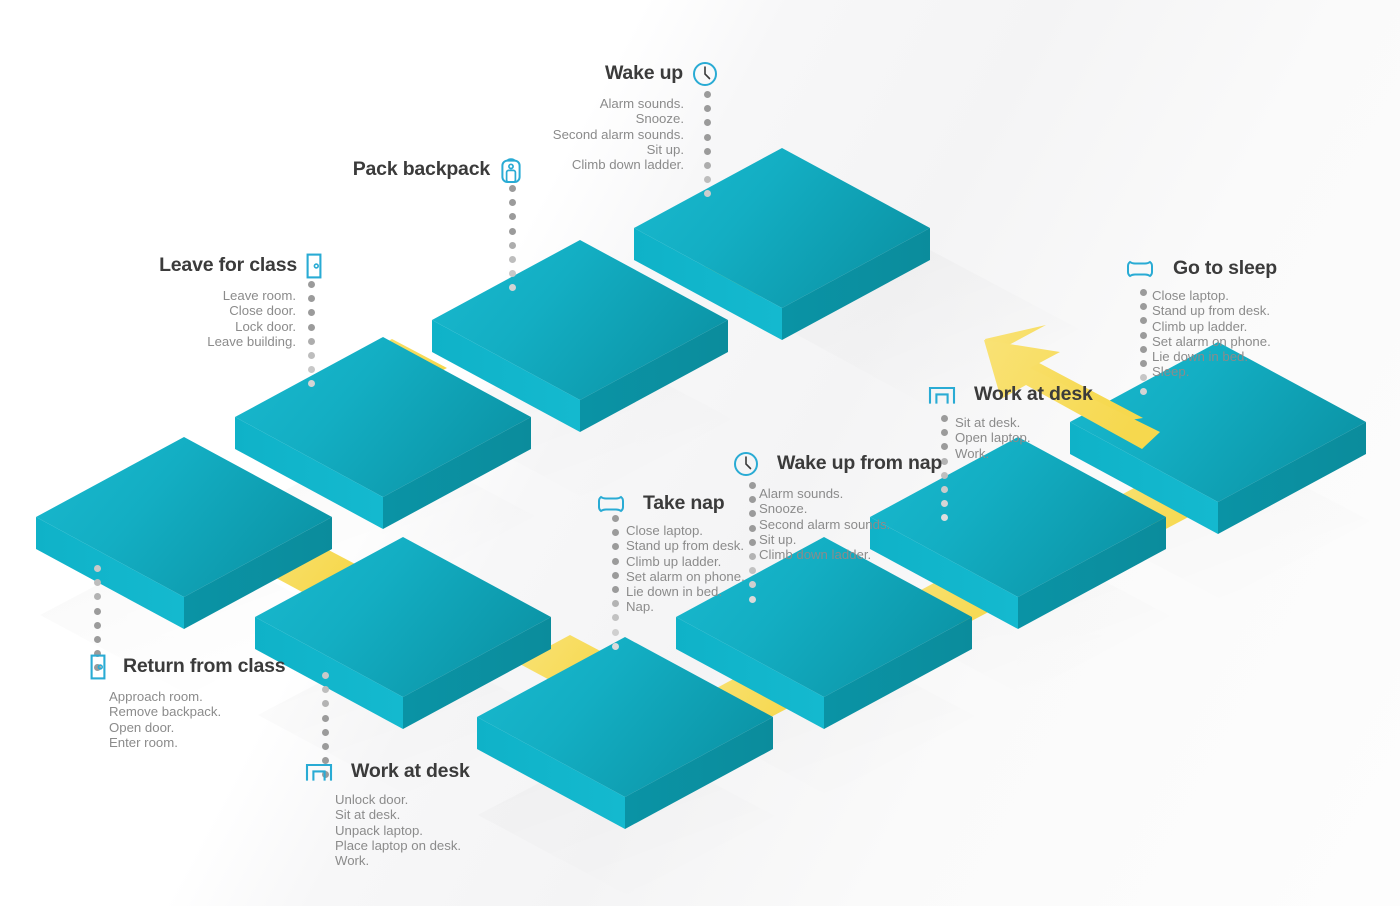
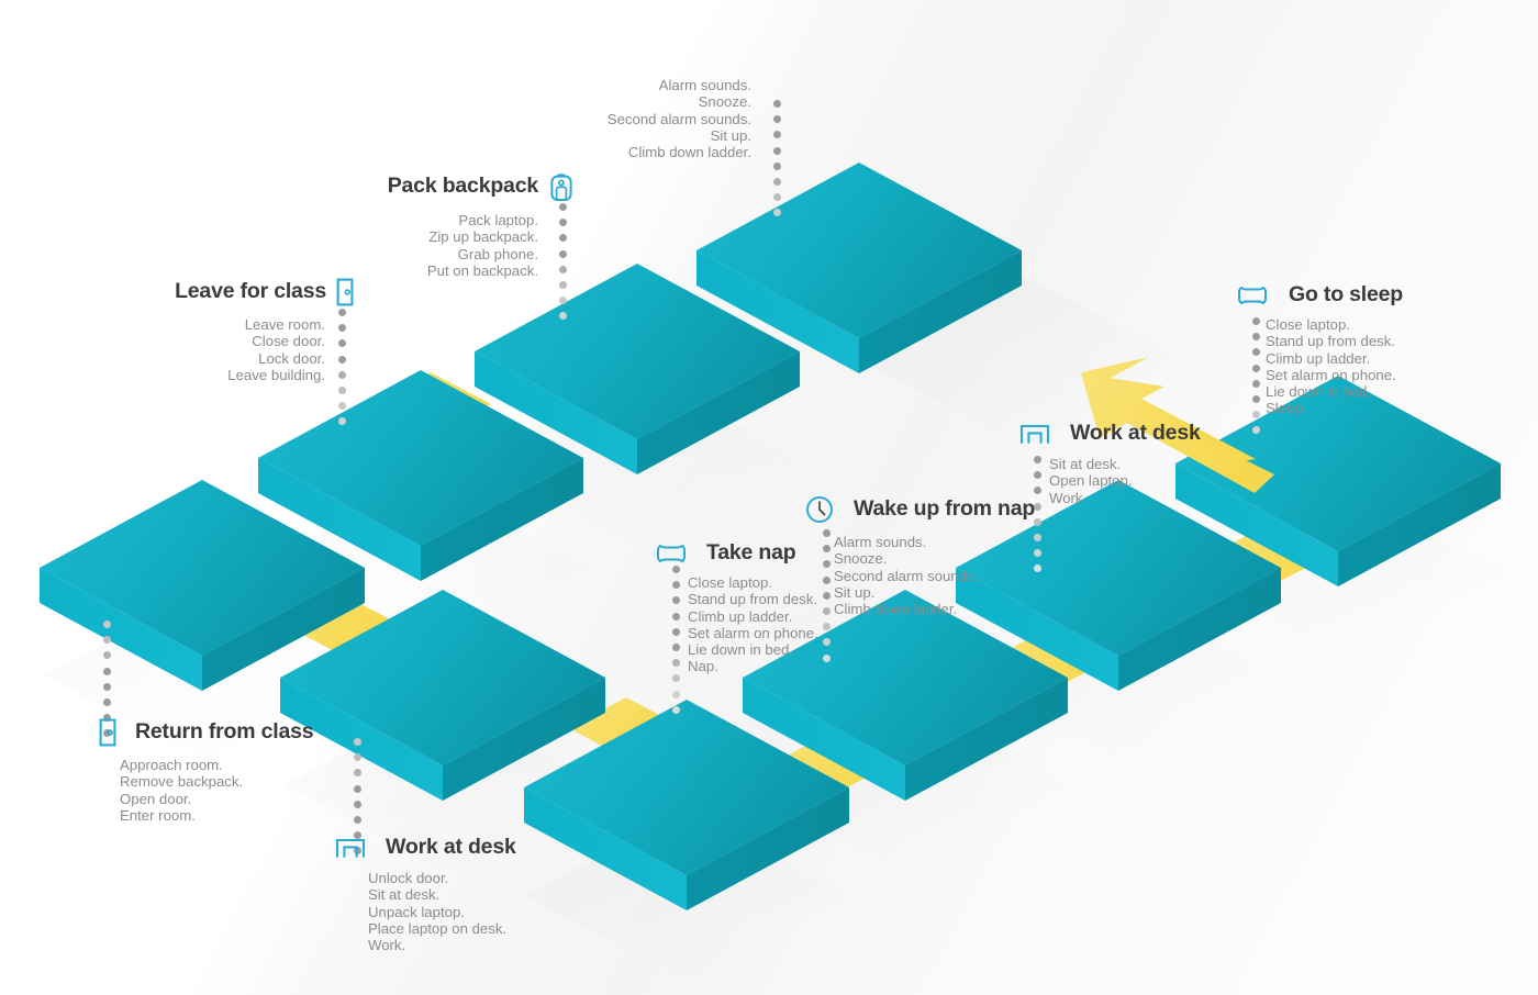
- Wake up
  Alarm sounds.
  Snooze.
  Second alarm sounds.
  Sit up.
  Climb down ladder.
  Pack backpack
+ Pack laptop.
+ Zip up backpack.
+ Grab phone.
+ Put on backpack.
  Leave for class
  Leave room.
  Close door.
  Lock door.
  Leave building.
  Return from class
  Approach room.
  Remove backpack.
  Open door.
  Enter room.
  Work at desk
  Unlock door.
  Sit at desk.
  Unpack laptop.
  Place laptop on desk.
  Work.
  Take nap
  Close laptop.
  Stand up from desk.
  Climb up ladder.
  Set alarm on phone.
  Lie down in bed.
  Nap.
  Wake up from nap
  Alarm sounds.
  Snooze.
  Second alarm sounds.
  Sit up.
  Climb down ladder.
  Work at desk
  Sit at desk.
  Open laptop.
  Work.
  Go to sleep
  Close laptop.
  Stand up from desk.
  Climb up ladder.
  Set alarm on phone.
  Lie down in bed.
  Sleep.
